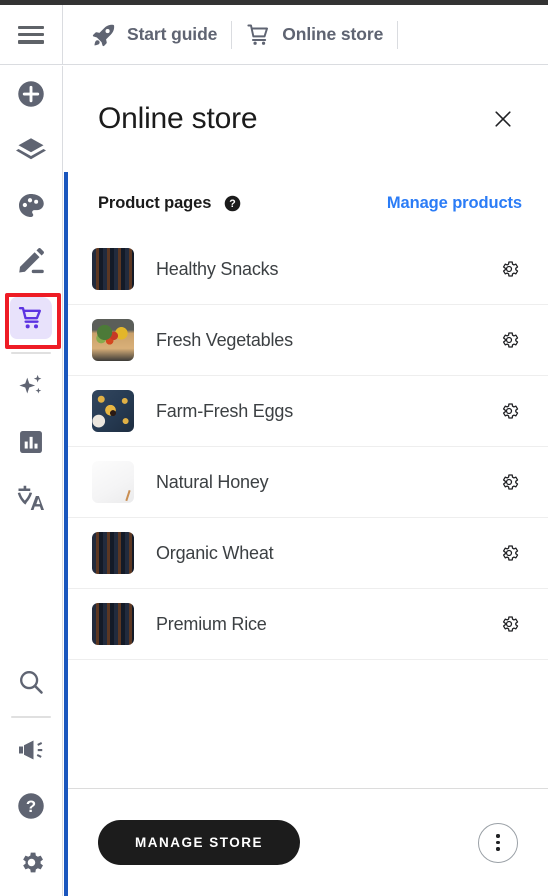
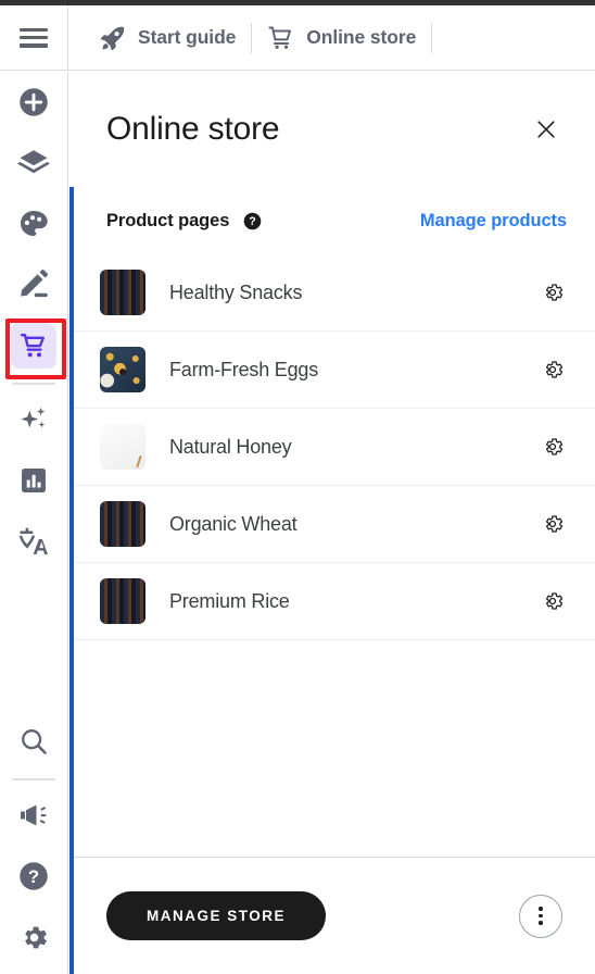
  Start guide
  Online store
  ?
  Online store
  Product pages
  ?
  Manage products
  Healthy Snacks
- Fresh Vegetables
  Farm-Fresh Eggs
  Natural Honey
  Organic Wheat
  Premium Rice
  MANAGE STORE
